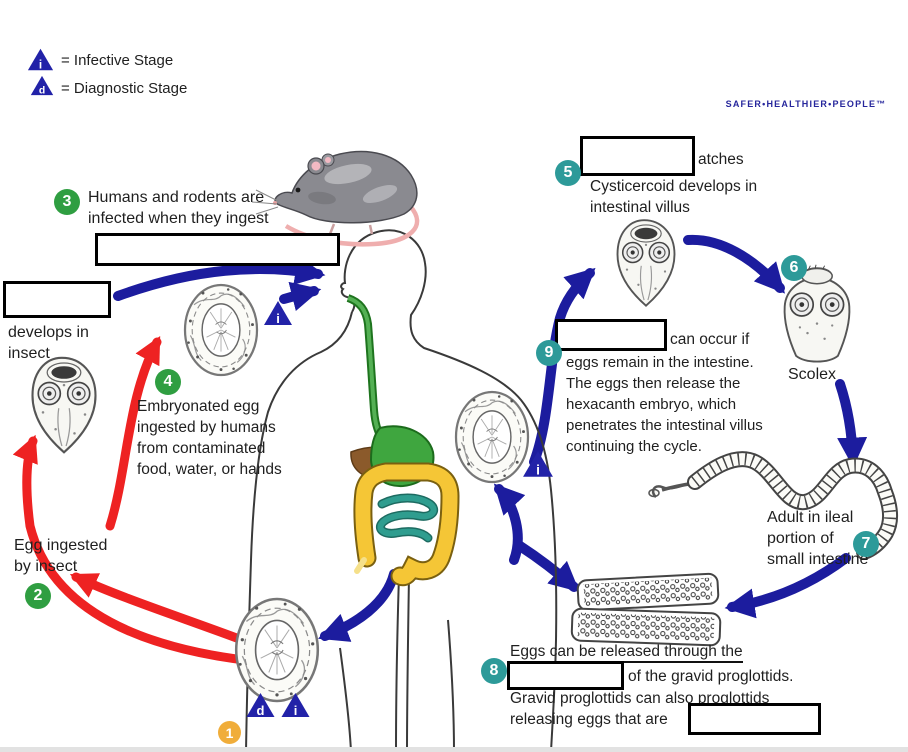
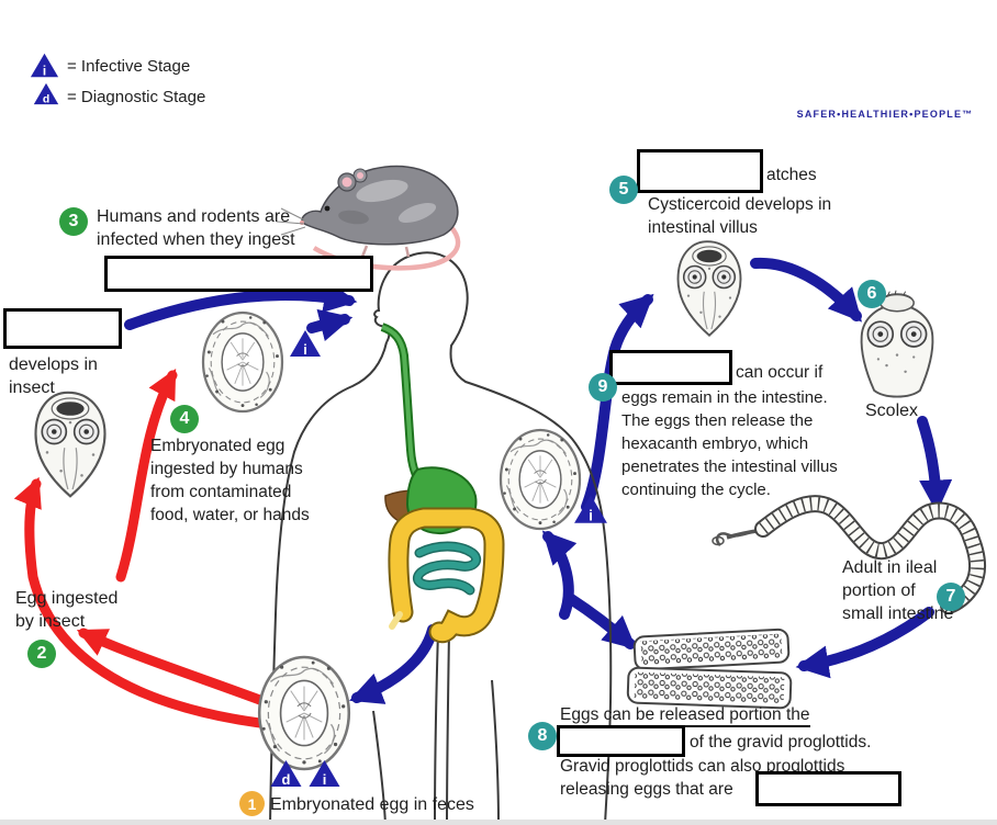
  SAFER•HEALTHIER•PEOPLE™
  i
  = Infective Stage
  d
  = Diagnostic Stage
  1
  2
  3
  4
  5
  6
  7
  8
  9
  Humans and rodents are
  infected when they ingest
  develops in
  insect
  Embryonated egg
  ingested by humans
  from contaminated
  food, water, or hands
  Egg ingested
  by insect
+ Embryonated egg in feces
  atches
  Cysticercoid develops in
  intestinal villus
  can occur if
  eggs remain in the intestine.
  The eggs then release the
  hexacanth embryo, which
  penetrates the intestinal villus
  continuing the cycle.
  Scolex
  Adult in ileal
  portion of
  small intestine
- Eggs can be released through the
+ Eggs can be released portion the
  of the gravid proglottids.
  Gravid proglottids can also proglottids
  releasing eggs that are
  i
  i
  d
  i
